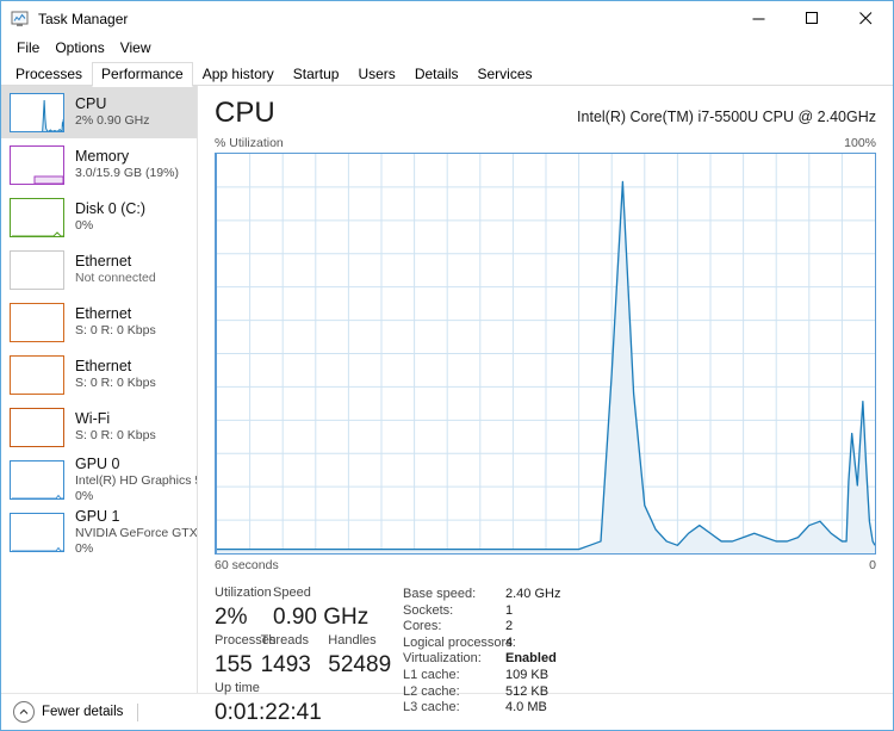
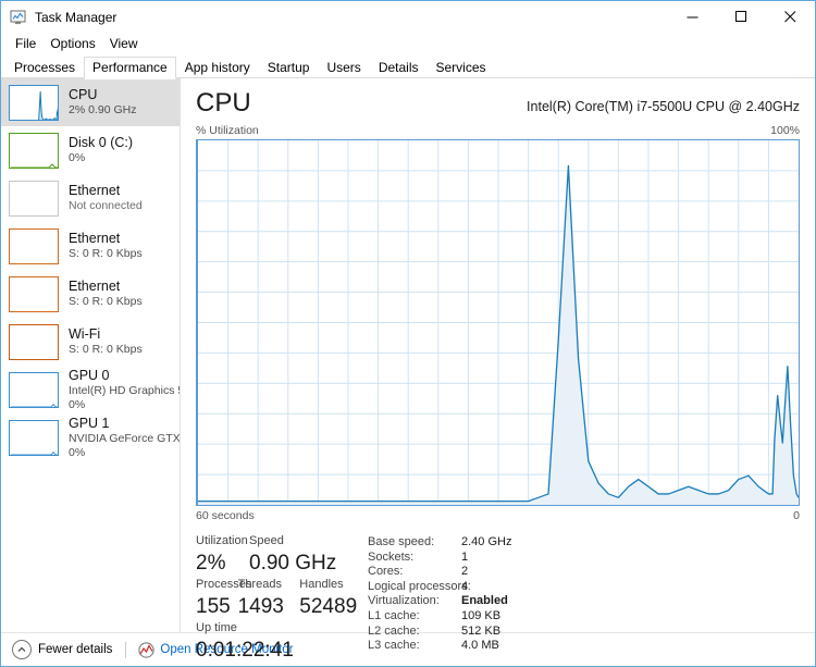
  Task Manager
  File
  Options
  View
  Processes
  Performance
  App history
  Startup
  Users
  Details
  Services
  CPU
  2% 0.90 GHz
- Memory
- 3.0/15.9 GB (19%)
  Disk 0 (C:)
  0%
  Ethernet
  Not connected
  Ethernet
  S: 0 R: 0 Kbps
  Ethernet
  S: 0 R: 0 Kbps
  Wi-Fi
  S: 0 R: 0 Kbps
  GPU 0
  Intel(R) HD Graphics
  0%
  GPU 1
  NVIDIA GeForce GTX
  0%
  CPU
  Intel(R) Core(TM) i7-5500U CPU @ 2.40GHz
  % Utilization
  100%
  60 seconds
  0
  Utilization
  Speed
  2%
  0.90 GHz
  Process
  Threads
  Handles
  155
  1493
  52489
  Up time
  0:01:22:41
  Base speed:
  2.40 GHz
  Sockets:
  1
  Cores:
  2
  Logical processor:
  4
  Virtualization:
  Enabled
  L1 cache:
  109 KB
  L2 cache:
  512 KB
  L3 cache:
  4.0 MB
  Fewer details
+ Open Resource Monitor
